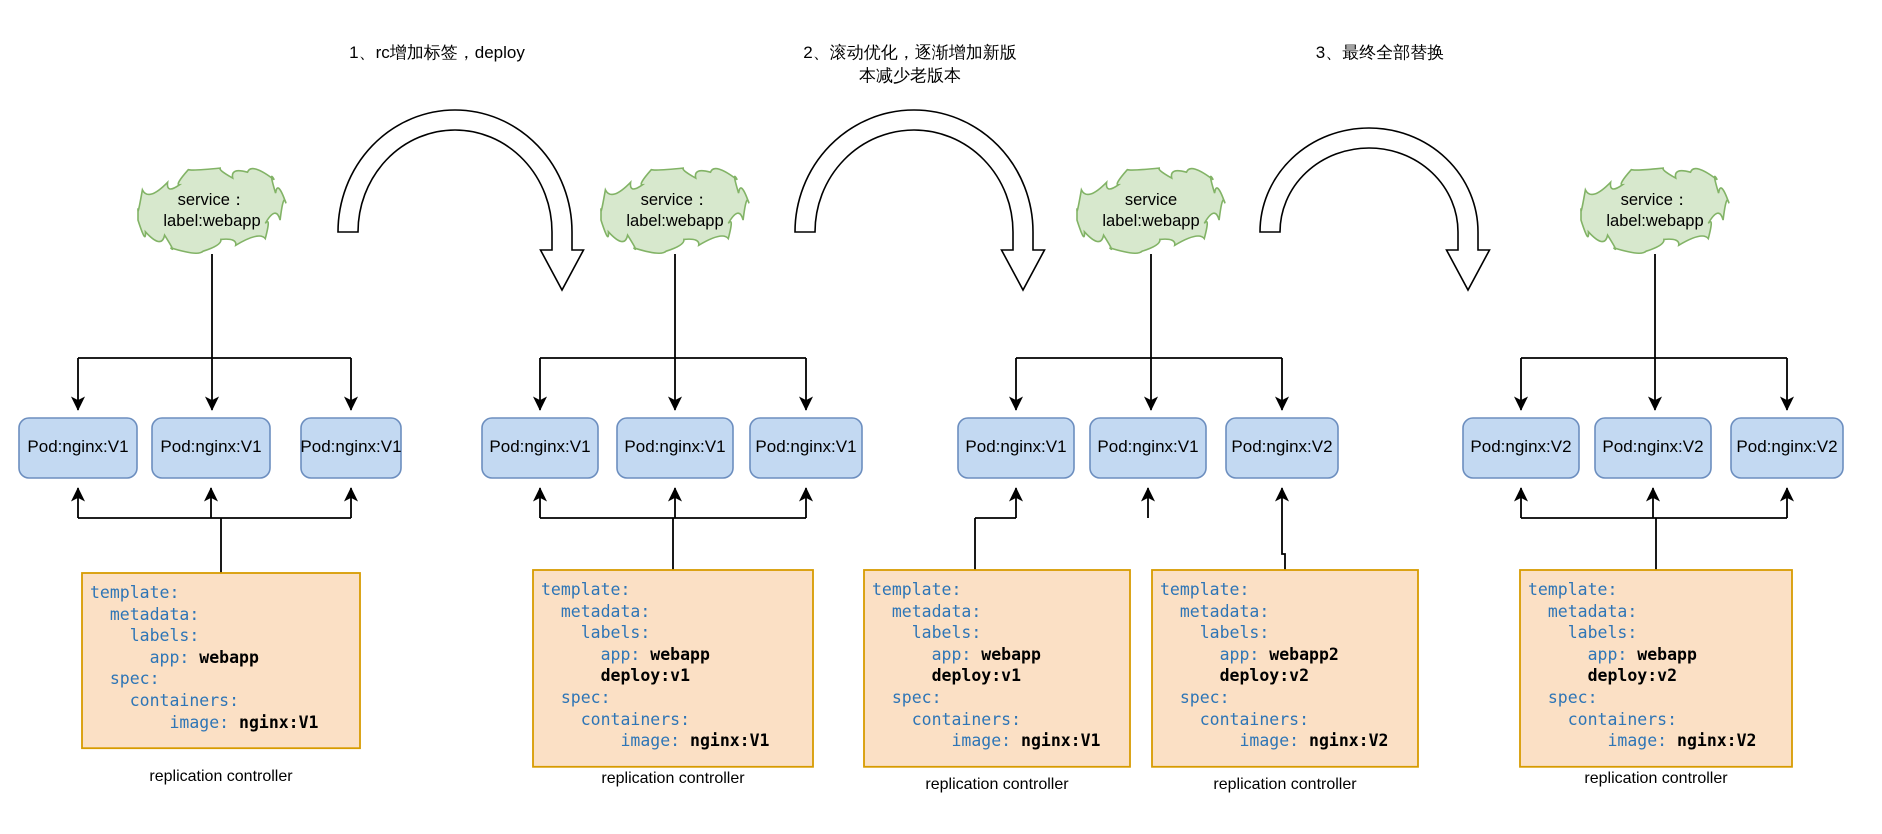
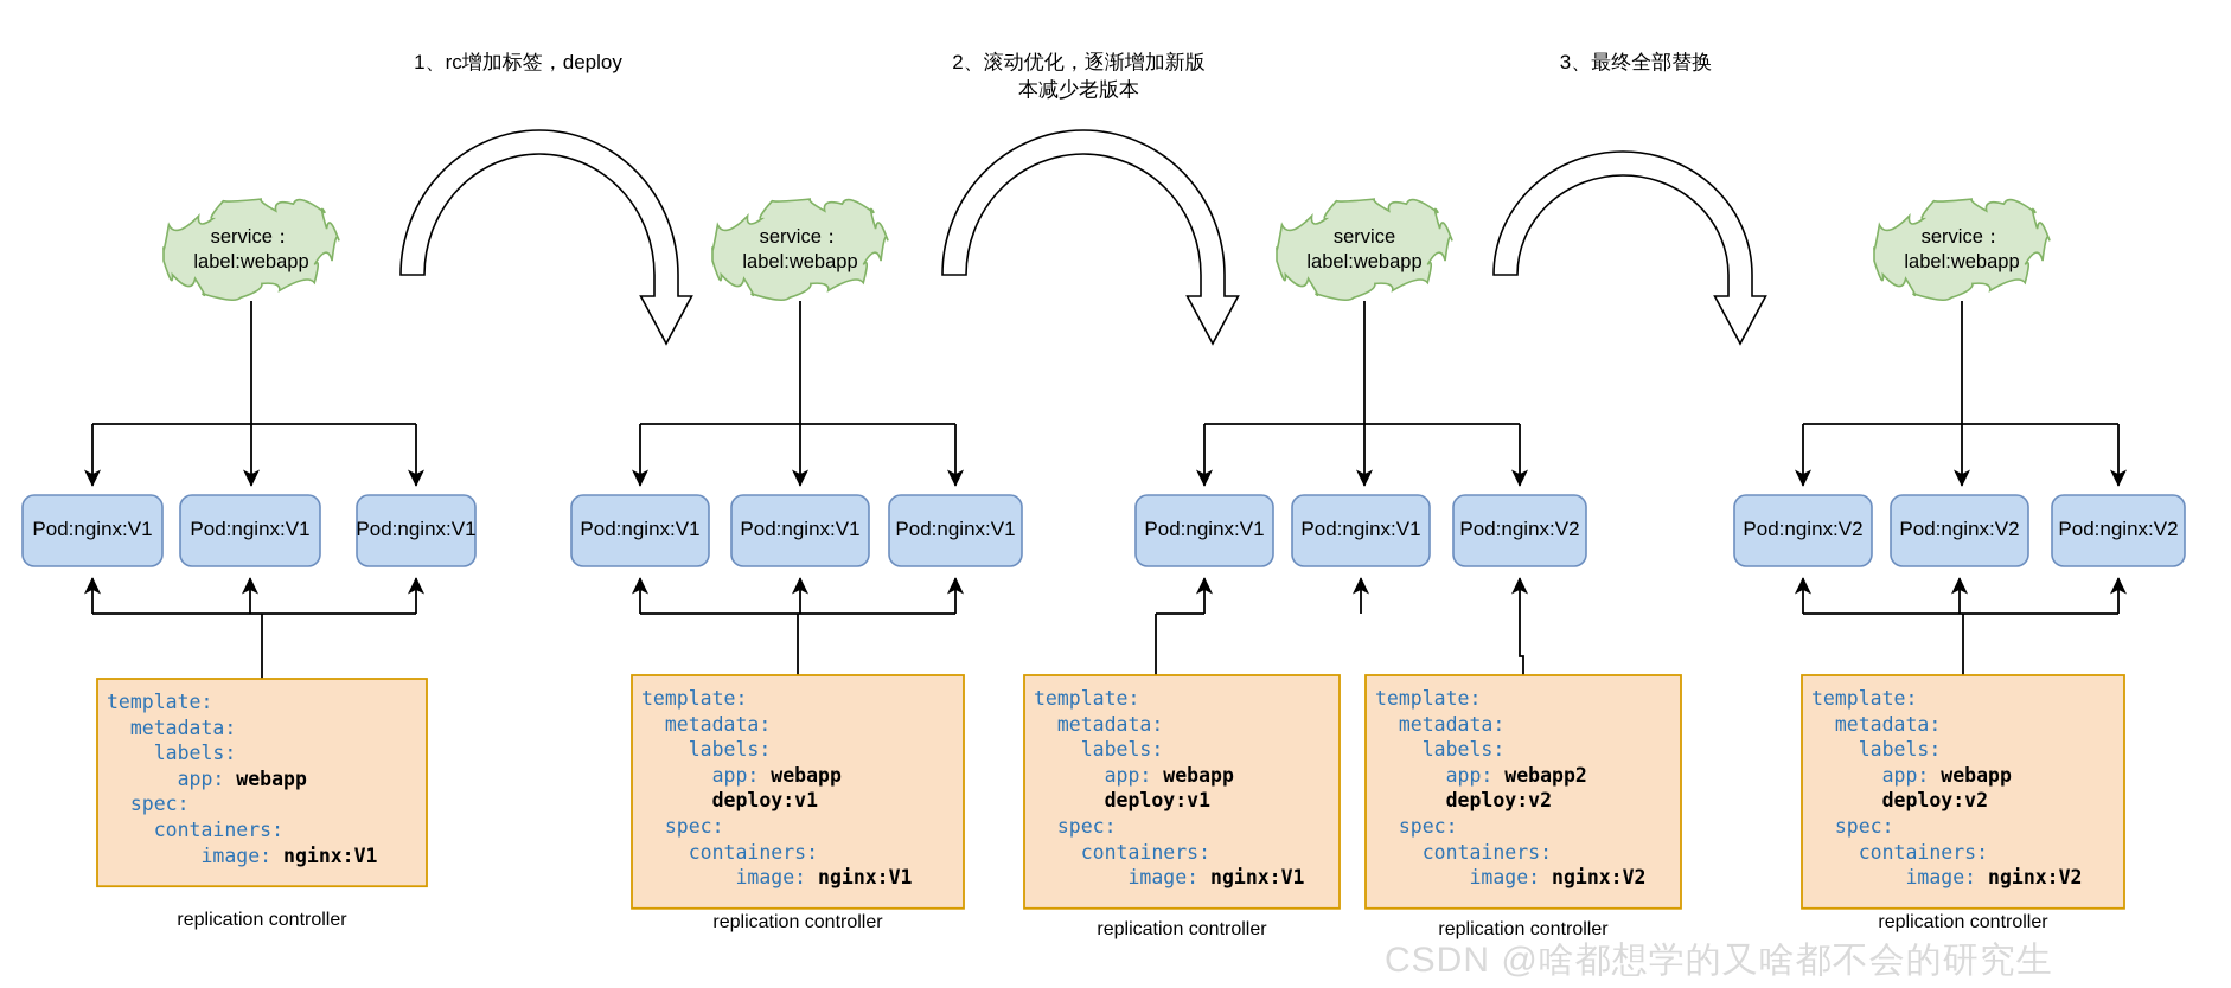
  service：
  label:webapp
  Pod:nginx:V1
  Pod:nginx:V1
  Pod:nginx:V1
  template:
  metadata:
  labels:
  app: webapp
  spec:
  containers:
  image: nginx:V1
  replication controller
  service：
  label:webapp
  Pod:nginx:V1
  Pod:nginx:V1
  Pod:nginx:V1
  template:
  metadata:
  labels:
  app: webapp
  deploy:v1
  spec:
  containers:
  image: nginx:V1
  replication controller
  service
  label:webapp
  Pod:nginx:V1
  Pod:nginx:V1
  Pod:nginx:V2
  template:
  metadata:
  labels:
  app: webapp
  deploy:v1
  spec:
  containers:
  image: nginx:V1
  replication controller
  template:
  metadata:
  labels:
  app: webapp2
  deploy:v2
  spec:
  containers:
  image: nginx:V2
  replication controller
  service：
  label:webapp
  Pod:nginx:V2
  Pod:nginx:V2
  Pod:nginx:V2
  template:
  metadata:
  labels:
  app: webapp
  deploy:v2
  spec:
  containers:
  image: nginx:V2
  replication controller
  1、rc增加标签，deploy
  2、滚动优化，逐渐增加新版
  本减少老版本
  3、最终全部替换
+ CSDN @啥都想学的又啥都不会的研究生
